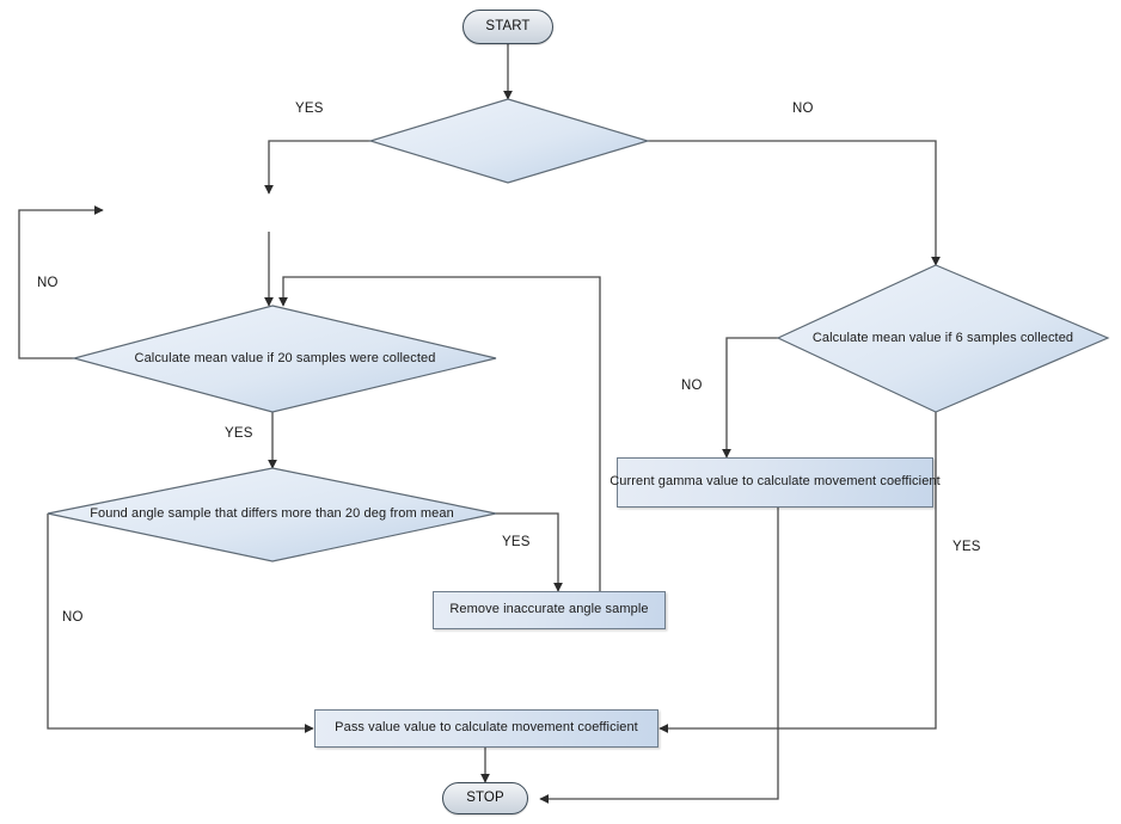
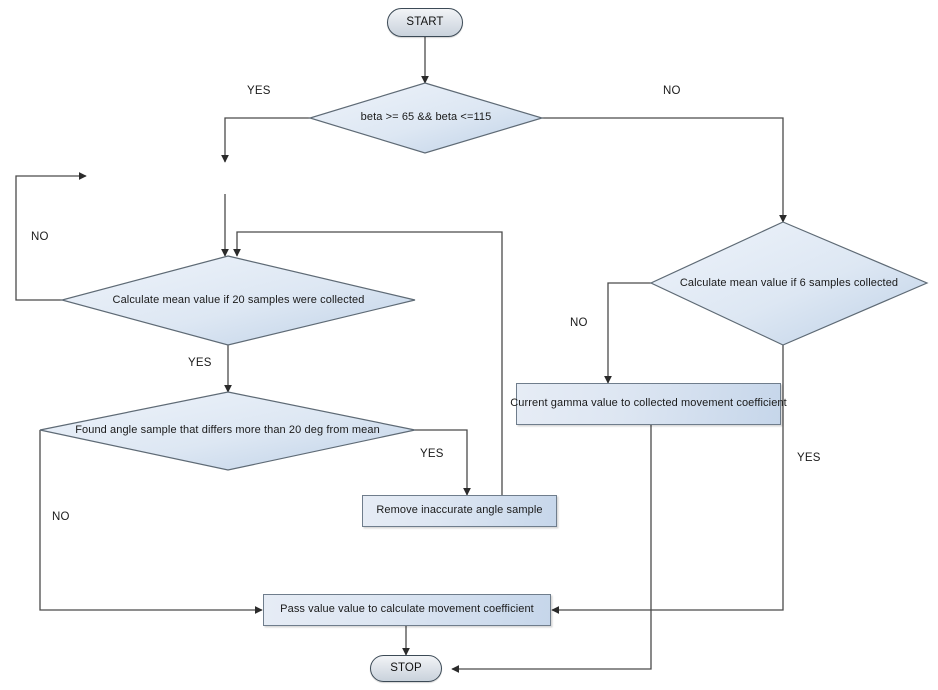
  START
+ beta >= 65 && beta <=115
  Calculate mean value if 20 samples were collected
  Calculate mean value if 6 samples collected
  Found angle sample that differs more than 20 deg from mean
  Remove inaccurate angle sample
- Current gamma value to calculate movement coefficient
+ Current gamma value to collected movement coefficient
  Pass value value to calculate movement coefficient
  STOP
  YES
  NO
  NO
  YES
  NO
  YES
  YES
  NO
